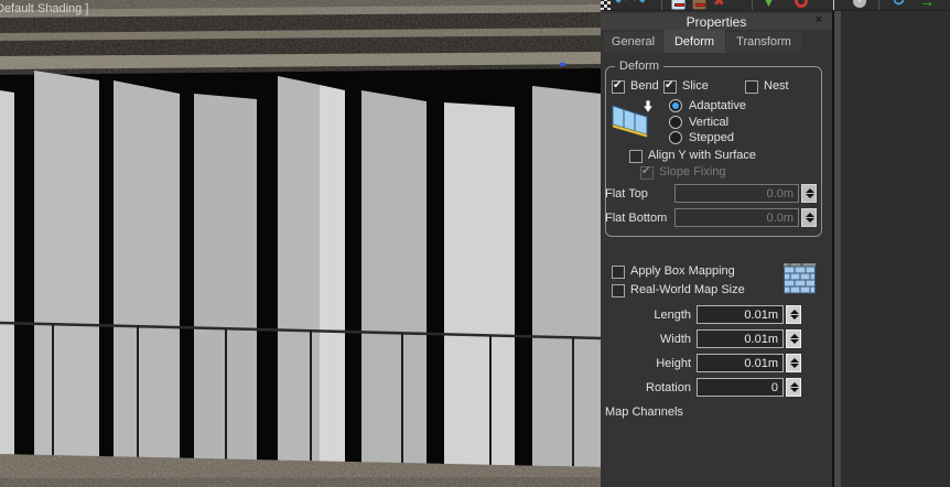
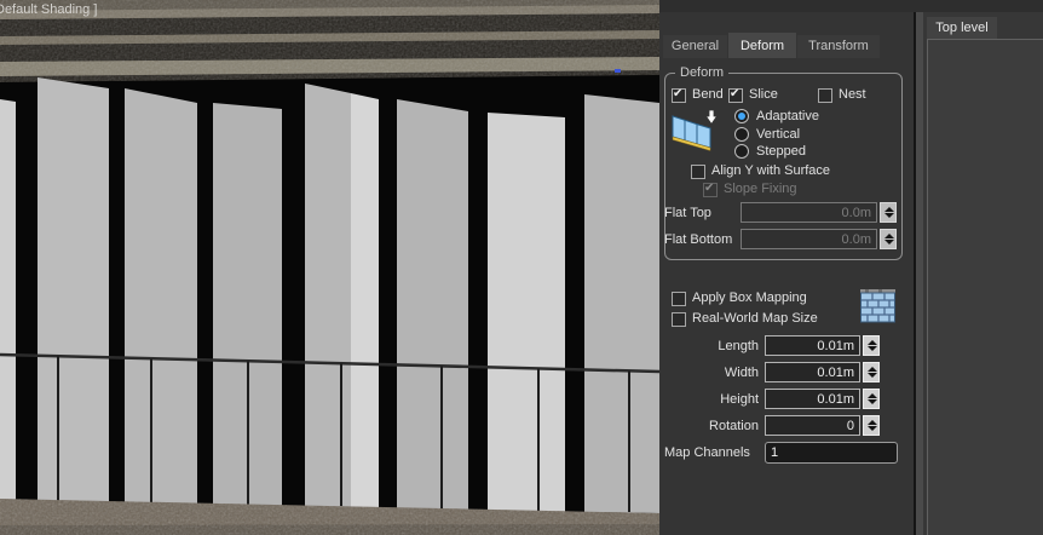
  efault Shading ]
- ↶
- ↷
- ✖
- ▼
- +
- ↻
- →
- Properties
- ×
  General
  Deform
  Transform
  Deform
  ✔
  Bend
  ✔
  Slice
  Nest
  Adaptative
  Vertical
  Stepped
  Align Y with Surface
  ✔
  Slope Fixing
  Flat Top
  0.0m
  Flat Bottom
  0.0m
  Apply Box Mapping
  Real-World Map Size
  Length
  0.01m
  Width
  0.01m
  Height
  0.01m
  Rotation
  0
  Map Channels
+ 1
+ Top level
